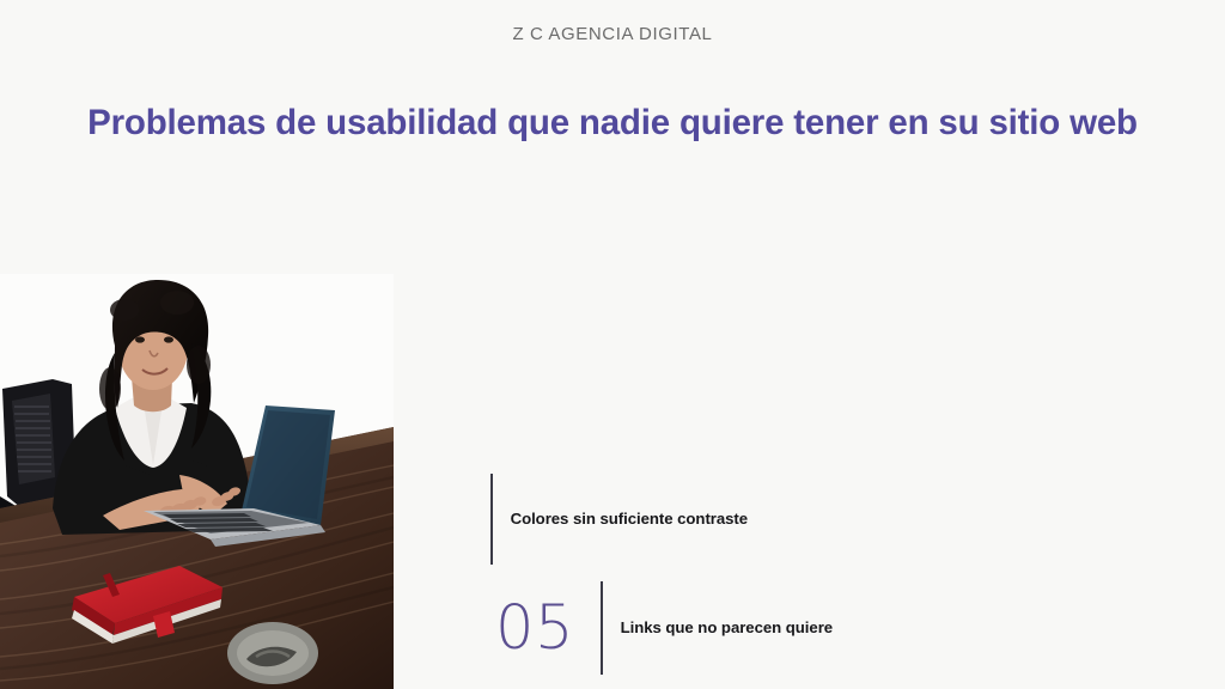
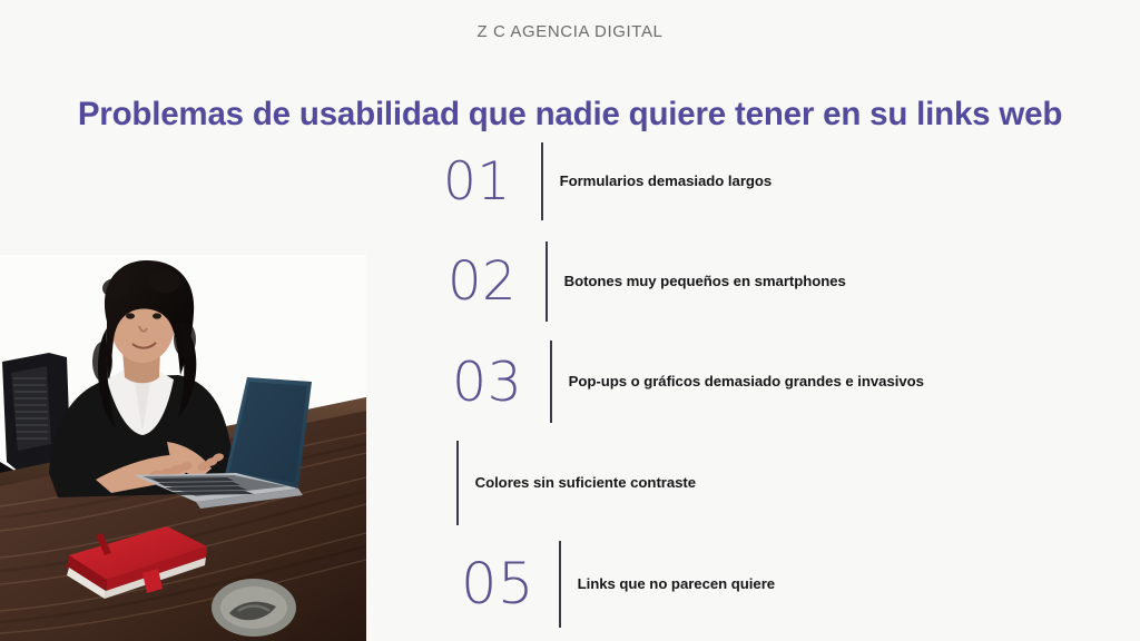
  Z C AGENCIA DIGITAL
- Problemas de usabilidad que nadie quiere tener en su sitio web
+ Problemas de usabilidad que nadie quiere tener en su links web
+ 01
+ Formularios demasiado largos
+ 02
+ Botones muy pequeños en smartphones
+ 03
+ Pop-ups o gráficos demasiado grandes e invasivos
  Colores sin suficiente contraste
  05
  Links que no parecen quiere
